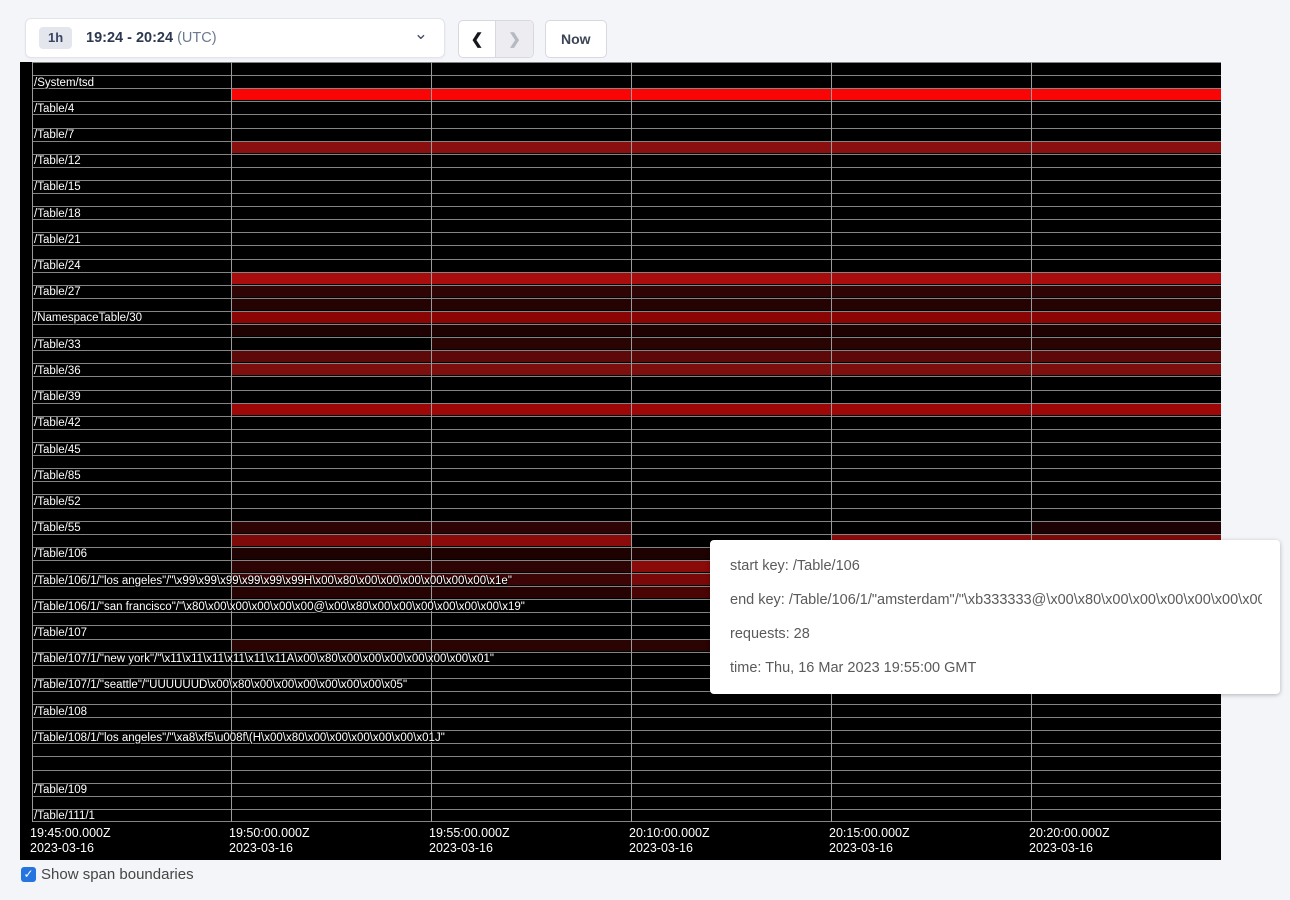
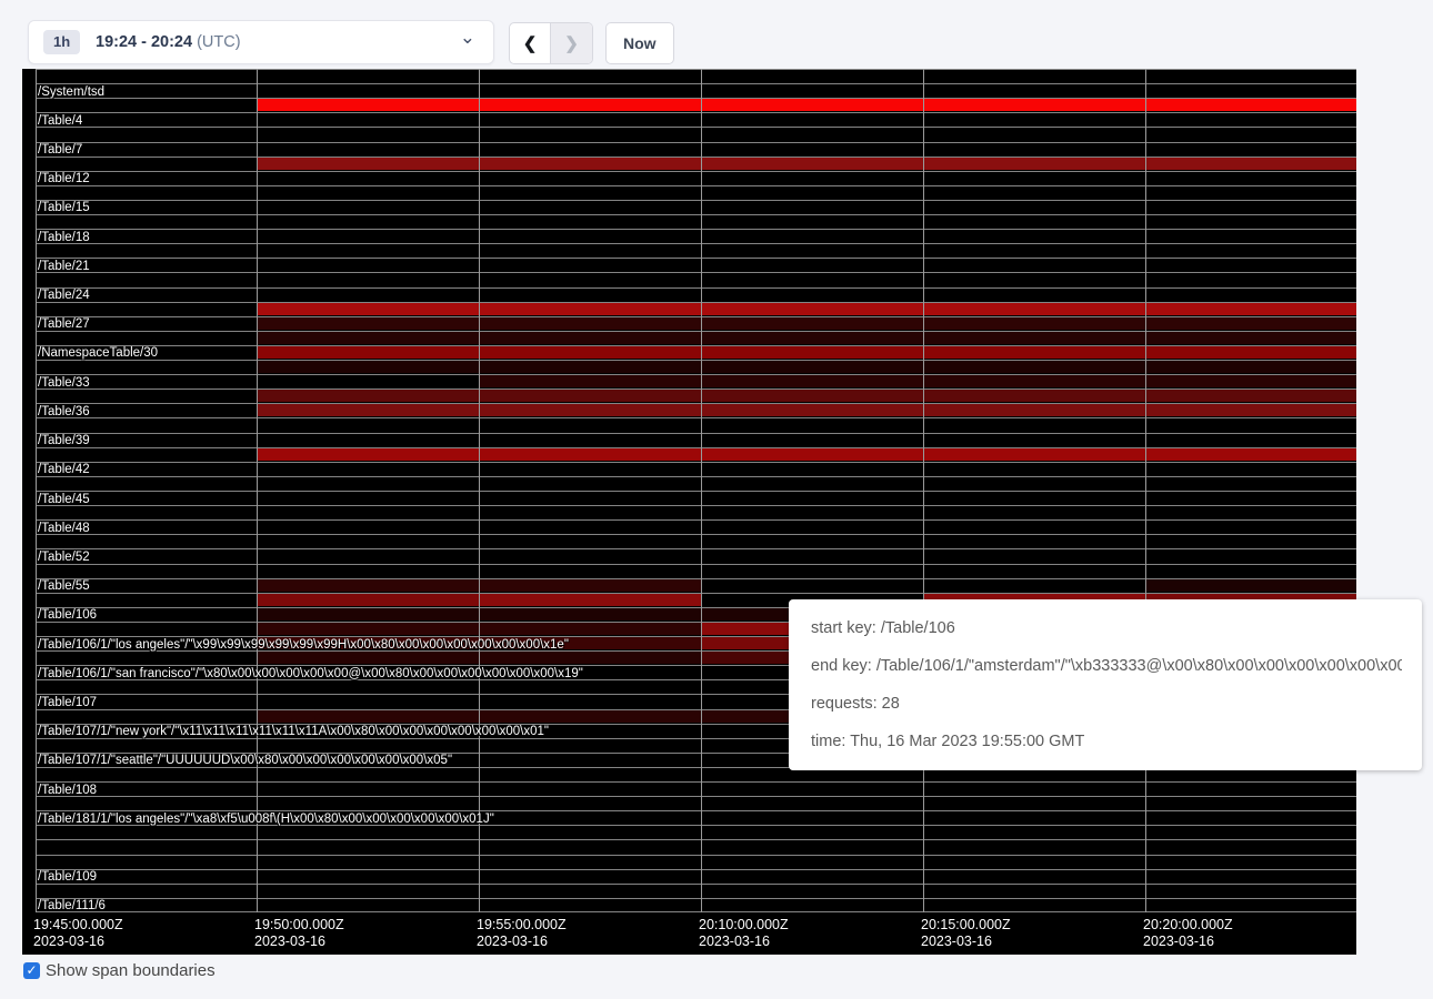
  1h
  19:24 - 20:24 (UTC)
  ⌄
  ❮
  ❯
  Now
  /System/tsd
  /Table/4
  /Table/7
  /Table/12
  /Table/15
  /Table/18
  /Table/21
  /Table/24
  /Table/27
  /NamespaceTable/30
  /Table/33
  /Table/36
  /Table/39
  /Table/42
  /Table/45
- /Table/85
+ /Table/48
  /Table/52
  /Table/55
  /Table/106
  /Table/106/1/"los angeles"/"\x99\x99\x99\x99\x99\x99H\x00\x80\x00\x00\x00\x00\x00\x00\x1e"
  /Table/106/1/"san francisco"/"\x80\x00\x00\x00\x00\x00@\x00\x80\x00\x00\x00\x00\x00\x00\x19"
  /Table/107
  /Table/107/1/"new york"/"\x11\x11\x11\x11\x11\x11A\x00\x80\x00\x00\x00\x00\x00\x00\x01"
  /Table/107/1/"seattle"/"UUUUUUD\x00\x80\x00\x00\x00\x00\x00\x00\x05"
  /Table/108
- /Table/108/1/"los angeles"/"\xa8\xf5\u008f\(H\x00\x80\x00\x00\x00\x00\x00\x01J"
+ /Table/181/1/"los angeles"/"\xa8\xf5\u008f\(H\x00\x80\x00\x00\x00\x00\x00\x01J"
  /Table/109
- /Table/111/1
+ /Table/111/6
  19:45:00.000Z
  2023-03-16
  19:50:00.000Z
  2023-03-16
  19:55:00.000Z
  2023-03-16
  20:10:00.000Z
  2023-03-16
  20:15:00.000Z
  2023-03-16
  20:20:00.000Z
  2023-03-16
  start key: /Table/106
  end key: /Table/106/1/"amsterdam"/"\xb333333@\x00\x80\x00\x00\x00\x00\x00\x00
  requests: 28
  time: Thu, 16 Mar 2023 19:55:00 GMT
  ✓
  Show span boundaries
